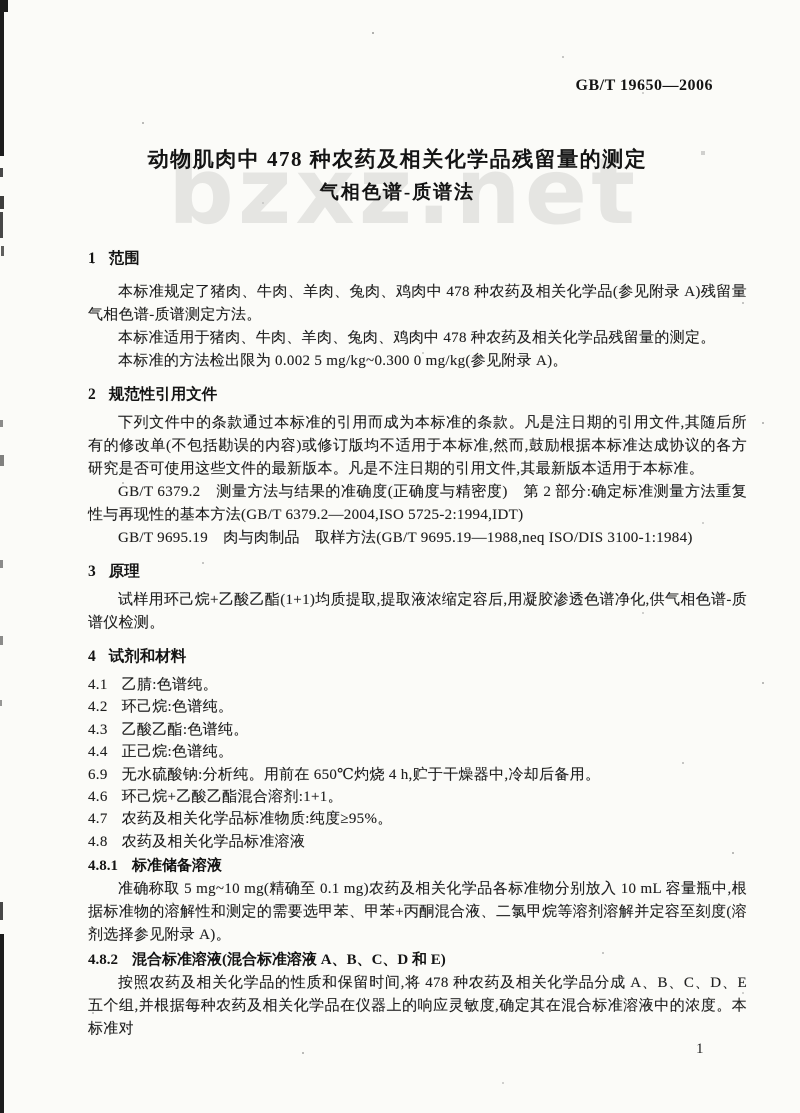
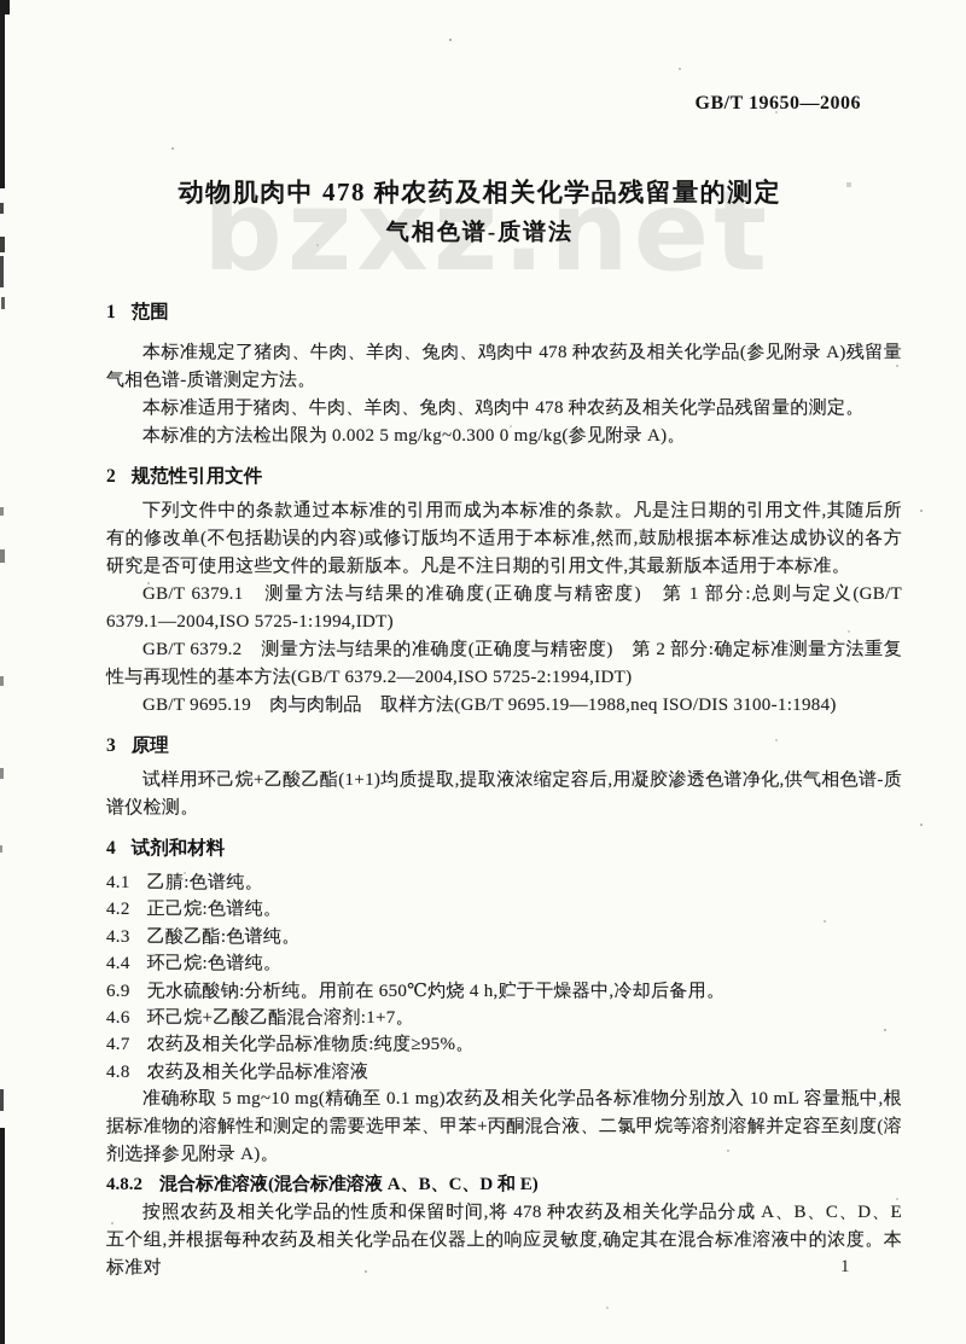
  GB/T 19650—2006
  bzxz.net
  动物肌肉中 478 种农药及相关化学品残留量的测定
  气相色谱-质谱法
  1 范围
  本标准规定了猪肉、牛肉、羊肉、兔肉、鸡肉中 478 种农药及相关化学品(参见附录 A)残留量气相色谱-质谱测定方法。
  本标准适用于猪肉、牛肉、羊肉、兔肉、鸡肉中 478 种农药及相关化学品残留量的测定。
  本标准的方法检出限为 0.002 5 mg/kg~0.300 0 mg/kg(参见附录 A)。
  2 规范性引用文件
  下列文件中的条款通过本标准的引用而成为本标准的条款。凡是注日期的引用文件,其随后所有的修改单(不包括勘误的内容)或修订版均不适用于本标准,然而,鼓励根据本标准达成协议的各方研究是否可使用这些文件的最新版本。凡是不注日期的引用文件,其最新版本适用于本标准。
+ GB/T 6379.1 测量方法与结果的准确度(正确度与精密度) 第 1 部分:总则与定义(GB/T 6379.1—2004,ISO 5725-1:1994,IDT)
  GB/T 6379.2 测量方法与结果的准确度(正确度与精密度) 第 2 部分:确定标准测量方法重复性与再现性的基本方法(GB/T 6379.2—2004,ISO 5725-2:1994,IDT)
  GB/T 9695.19 肉与肉制品 取样方法(GB/T 9695.19—1988,neq ISO/DIS 3100-1:1984)
  3 原理
  试样用环己烷+乙酸乙酯(1+1)均质提取,提取液浓缩定容后,用凝胶渗透色谱净化,供气相色谱-质谱仪检测。
  4 试剂和材料
  4.1 乙腈:色谱纯。
- 4.2 环己烷:色谱纯。
+ 4.2 正己烷:色谱纯。
  4.3 乙酸乙酯:色谱纯。
- 4.4 正己烷:色谱纯。
+ 4.4 环己烷:色谱纯。
  6.9 无水硫酸钠:分析纯。用前在 650℃灼烧 4 h,贮于干燥器中,冷却后备用。
- 4.6 环己烷+乙酸乙酯混合溶剂:1+1。
+ 4.6 环己烷+乙酸乙酯混合溶剂:1+7。
  4.7 农药及相关化学品标准物质:纯度≥95%。
  4.8 农药及相关化学品标准溶液
- 4.8.1 标准储备溶液
  准确称取 5 mg~10 mg(精确至 0.1 mg)农药及相关化学品各标准物分别放入 10 mL 容量瓶中,根据标准物的溶解性和测定的需要选甲苯、甲苯+丙酮混合液、二氯甲烷等溶剂溶解并定容至刻度(溶剂选择参见附录 A)。
  4.8.2 混合标准溶液(混合标准溶液 A、B、C、D 和 E)
  按照农药及相关化学品的性质和保留时间,将 478 种农药及相关化学品分成 A、B、C、D、E 五个组,并根据每种农药及相关化学品在仪器上的响应灵敏度,确定其在混合标准溶液中的浓度。本标准对
  1
